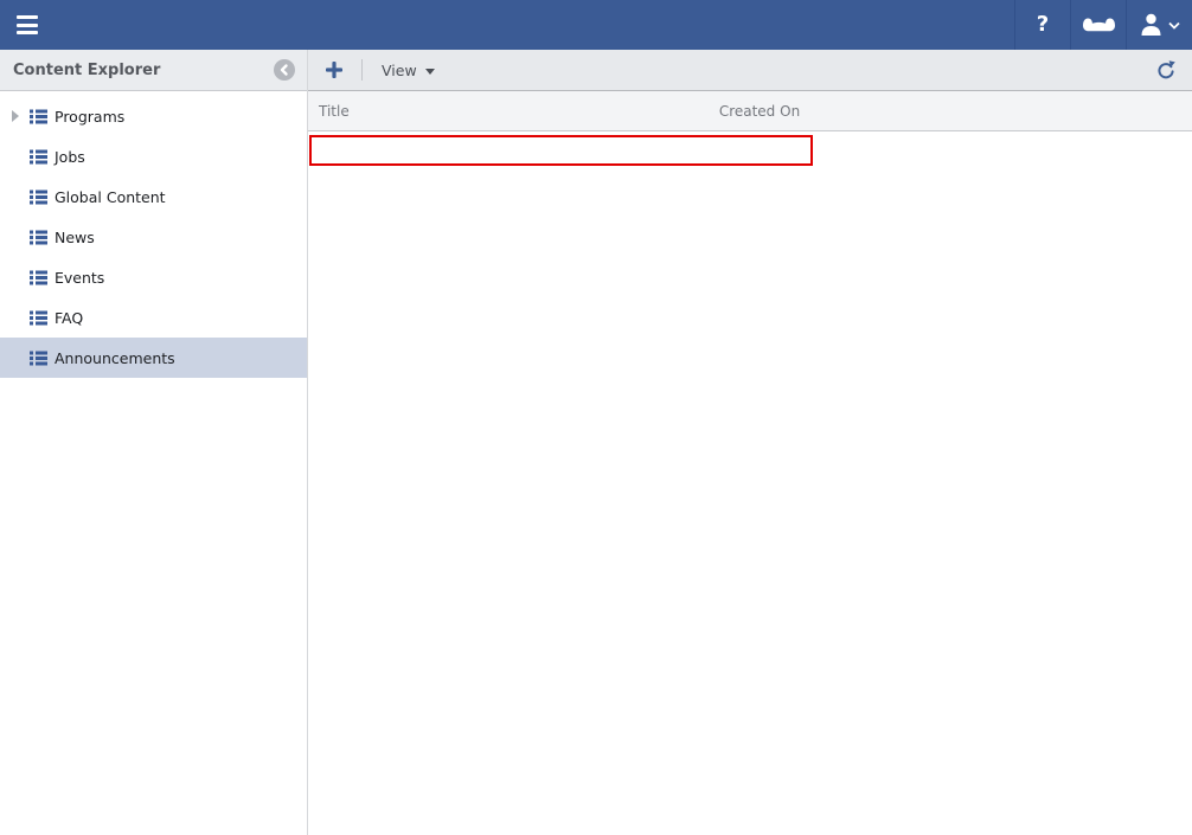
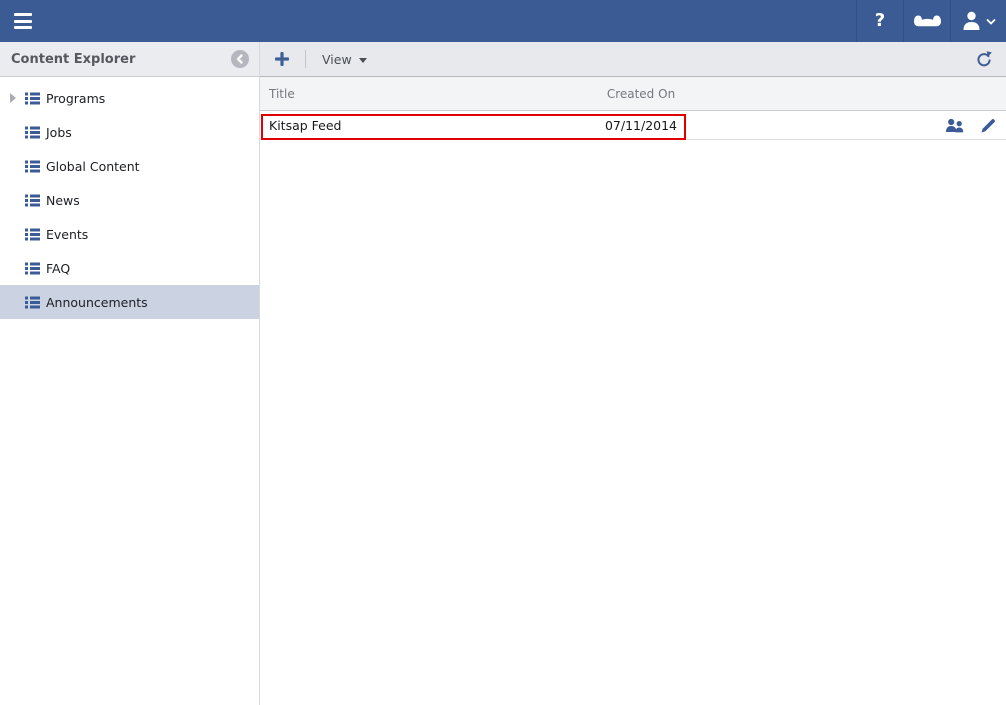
  ?
  Content Explorer
  Programs
  Jobs
  Global Content
  News
  Events
  FAQ
  Announcements
  View
  Title
  Created On
+ Kitsap Feed
+ 07/11/2014
